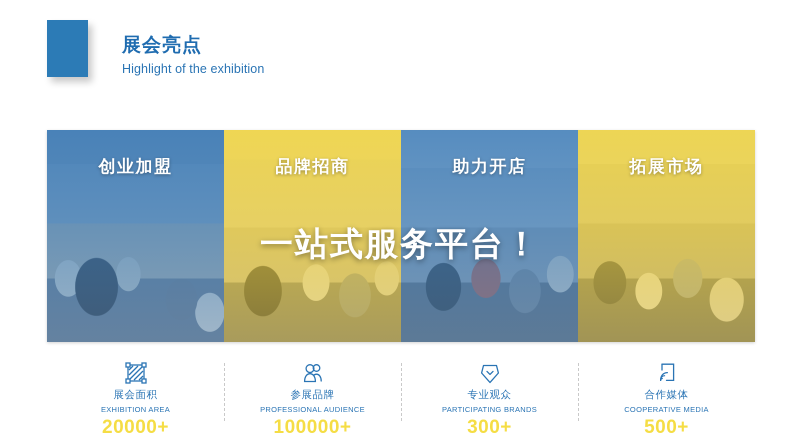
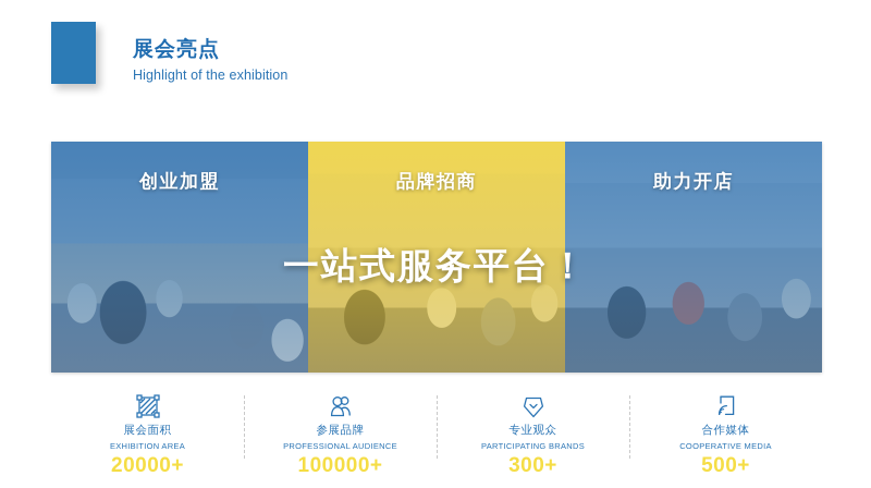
  展会亮点
  Highlight of the exhibition
  创业加盟
  品牌招商
  助力开店
- 拓展市场
  一站式服务平台！
  展会面积
  EXHIBITION AREA
  20000+
  参展品牌
  PROFESSIONAL AUDIENCE
  100000+
  专业观众
  PARTICIPATING BRANDS
  300+
  合作媒体
  COOPERATIVE MEDIA
  500+
